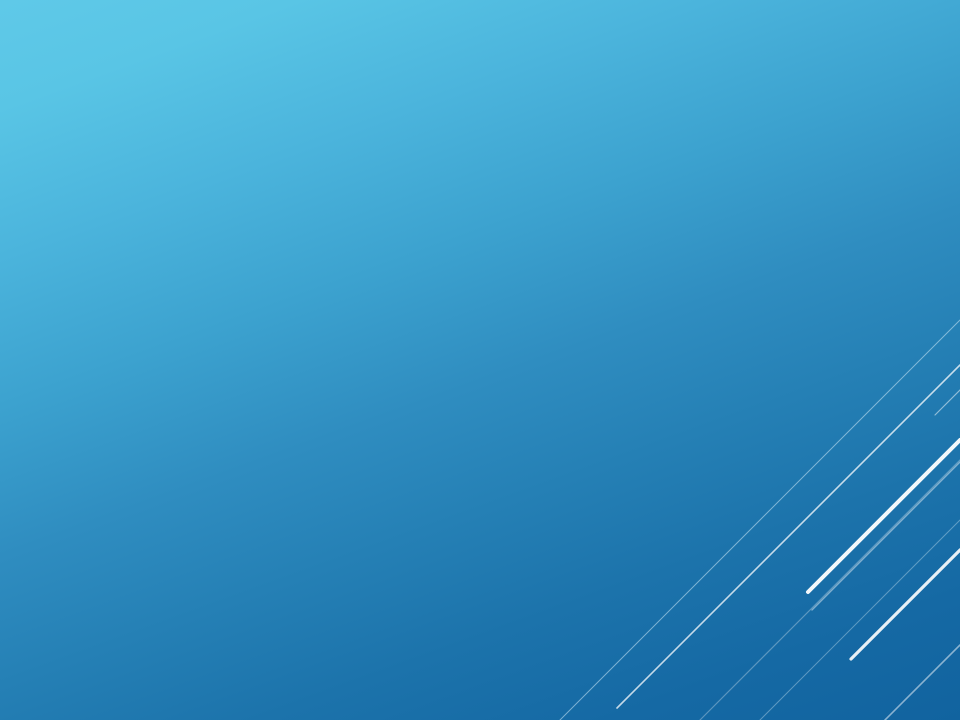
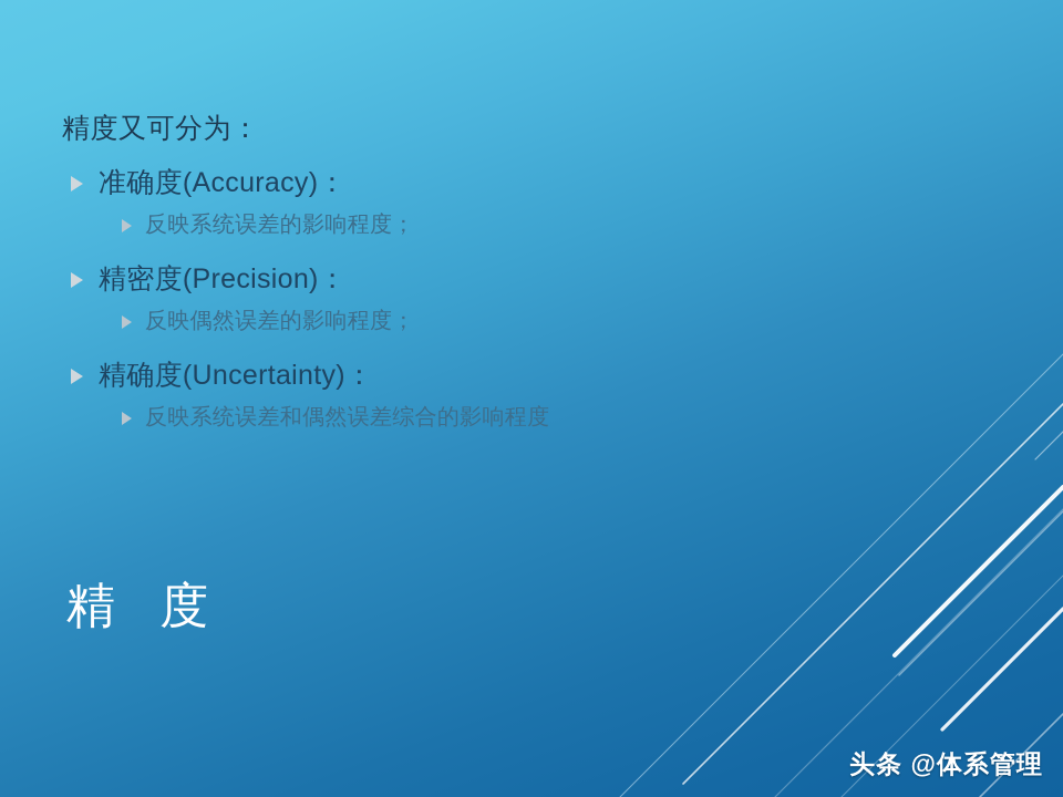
+ 精度又可分为：
+ 准确度(Accuracy)：
+ 反映系统误差的影响程度；
+ 精密度(Precision)：
+ 反映偶然误差的影响程度；
+ 精确度(Uncertainty)：
+ 反映系统误差和偶然误差综合的影响程度
+ 精 度
+ 头条 @体系管理
